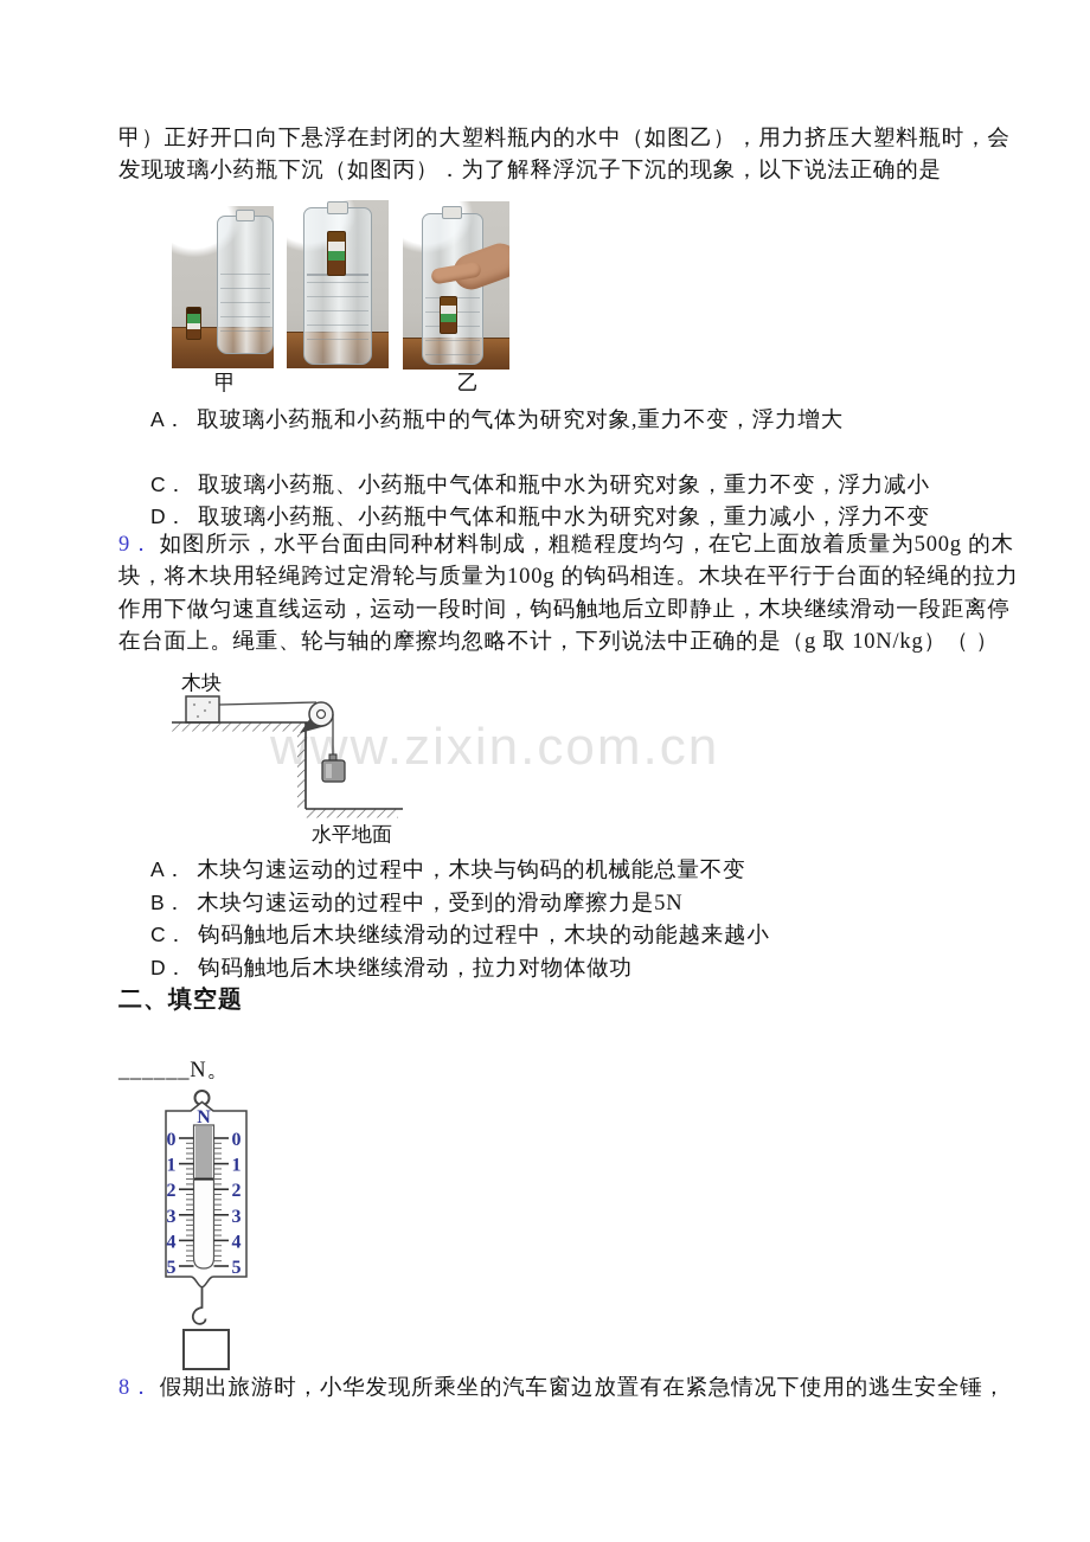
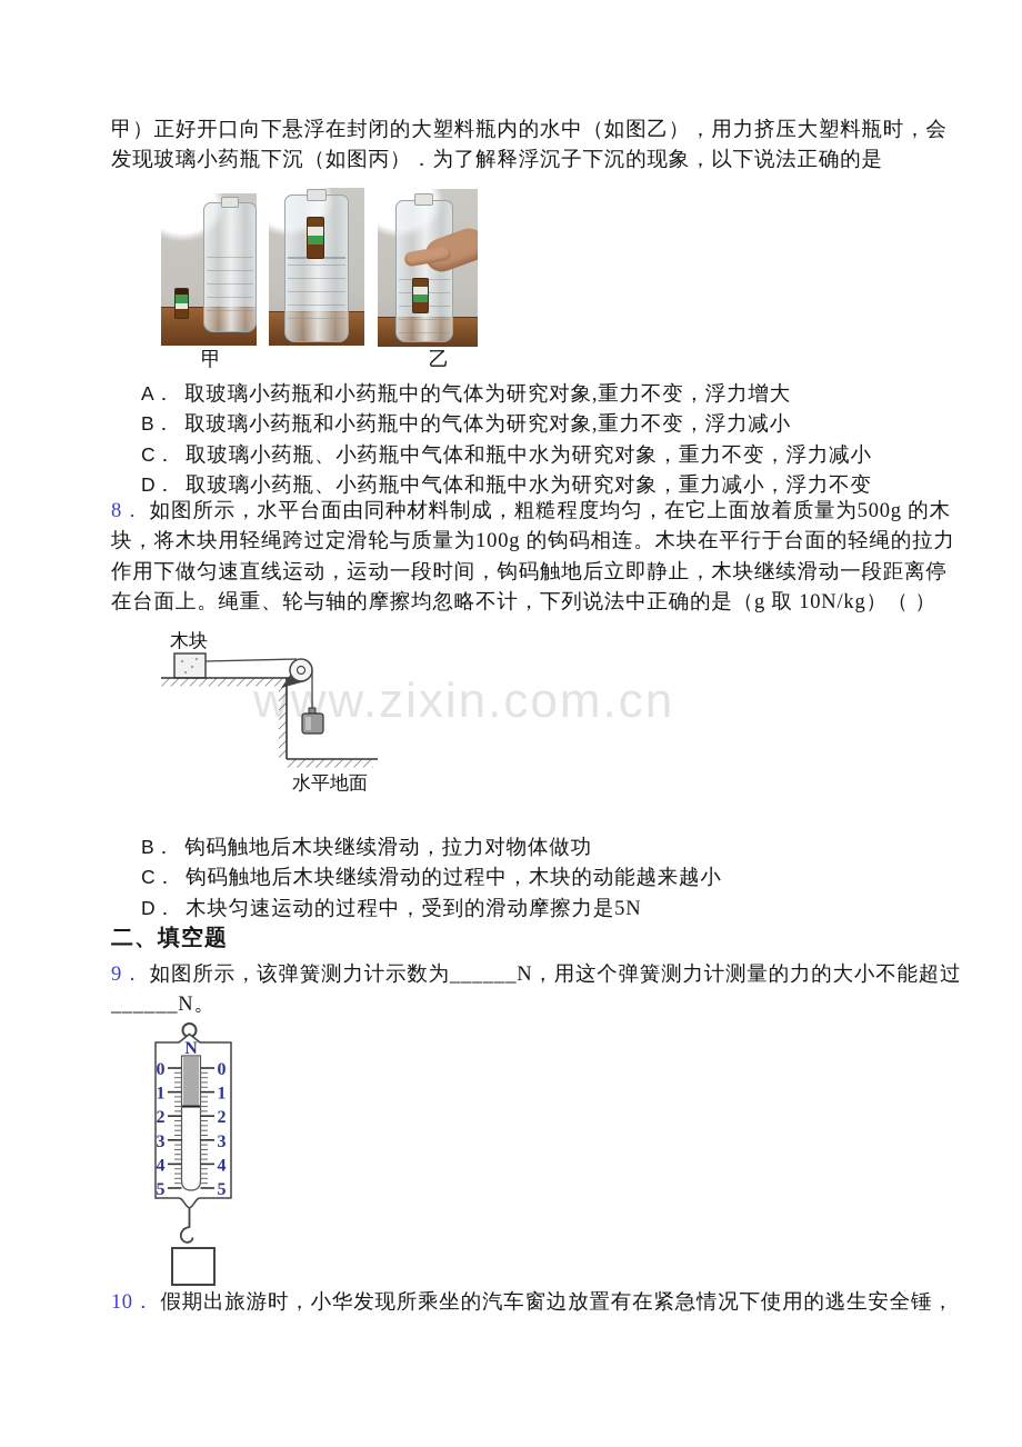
  甲）正好开口向下悬浮在封闭的大塑料瓶内的水中（如图乙），用力挤压大塑料瓶时，会
  发现玻璃小药瓶下沉（如图丙）．为了解释浮沉子下沉的现象，以下说法正确的是
  甲
  乙
  A． 取玻璃小药瓶和小药瓶中的气体为研究对象,重力不变，浮力增大
+ B． 取玻璃小药瓶和小药瓶中的气体为研究对象,重力不变，浮力减小
  C． 取玻璃小药瓶、小药瓶中气体和瓶中水为研究对象，重力不变，浮力减小
  D． 取玻璃小药瓶、小药瓶中气体和瓶中水为研究对象，重力减小，浮力不变
- 9． 如图所示，水平台面由同种材料制成，粗糙程度均匀，在它上面放着质量为500g 的木
+ 8． 如图所示，水平台面由同种材料制成，粗糙程度均匀，在它上面放着质量为500g 的木
  块，将木块用轻绳跨过定滑轮与质量为100g 的钩码相连。木块在平行于台面的轻绳的拉力
  作用下做匀速直线运动，运动一段时间，钩码触地后立即静止，木块继续滑动一段距离停
  在台面上。绳重、轮与轴的摩擦均忽略不计，下列说法中正确的是（g 取 10N/kg）（ ）
  www.zixin.com.cn
  木块
  水平地面
- A． 木块匀速运动的过程中，木块与钩码的机械能总量不变
- B． 木块匀速运动的过程中，受到的滑动摩擦力是5N
+ B． 钩码触地后木块继续滑动，拉力对物体做功
  C． 钩码触地后木块继续滑动的过程中，木块的动能越来越小
- D． 钩码触地后木块继续滑动，拉力对物体做功
+ D． 木块匀速运动的过程中，受到的滑动摩擦力是5N
  二、填空题
+ 9． 如图所示，该弹簧测力计示数为______N，用这个弹簧测力计测量的力的大小不能超过
  ______N。
  0
  0
  1
  1
  2
  2
  3
  3
  4
  4
  5
  5
  N
- 8． 假期出旅游时，小华发现所乘坐的汽车窗边放置有在紧急情况下使用的逃生安全锤，
+ 10． 假期出旅游时，小华发现所乘坐的汽车窗边放置有在紧急情况下使用的逃生安全锤，
